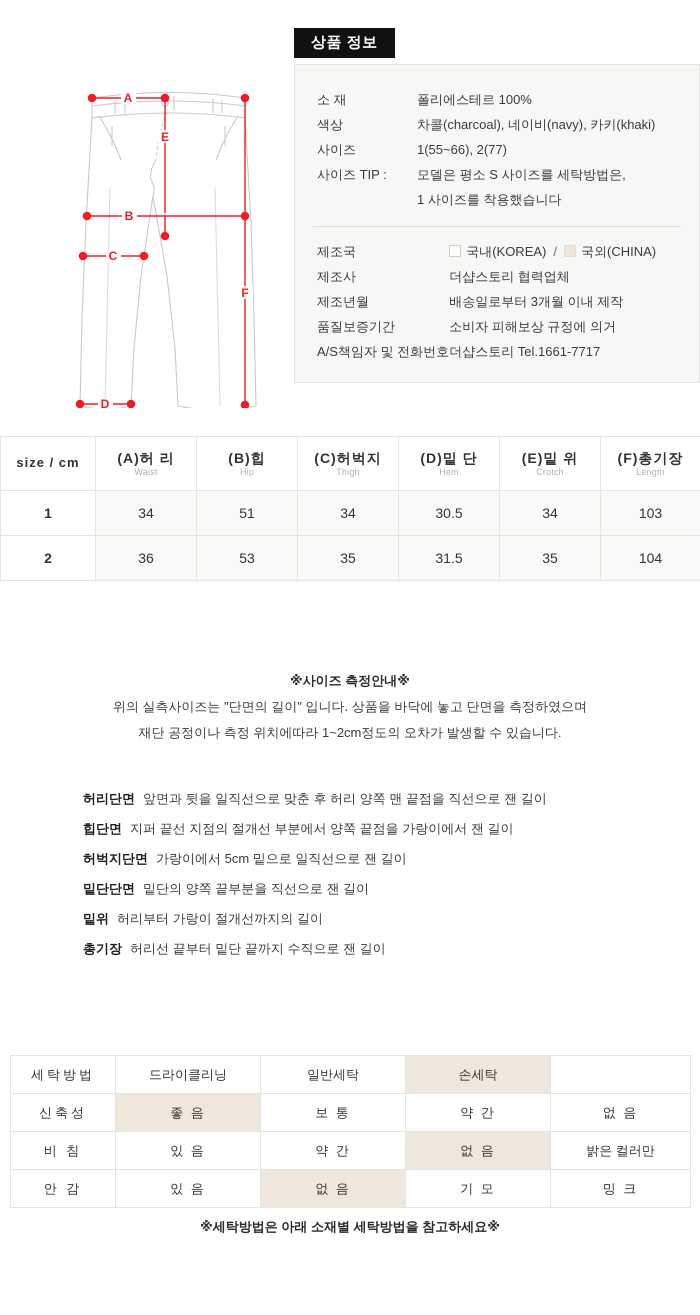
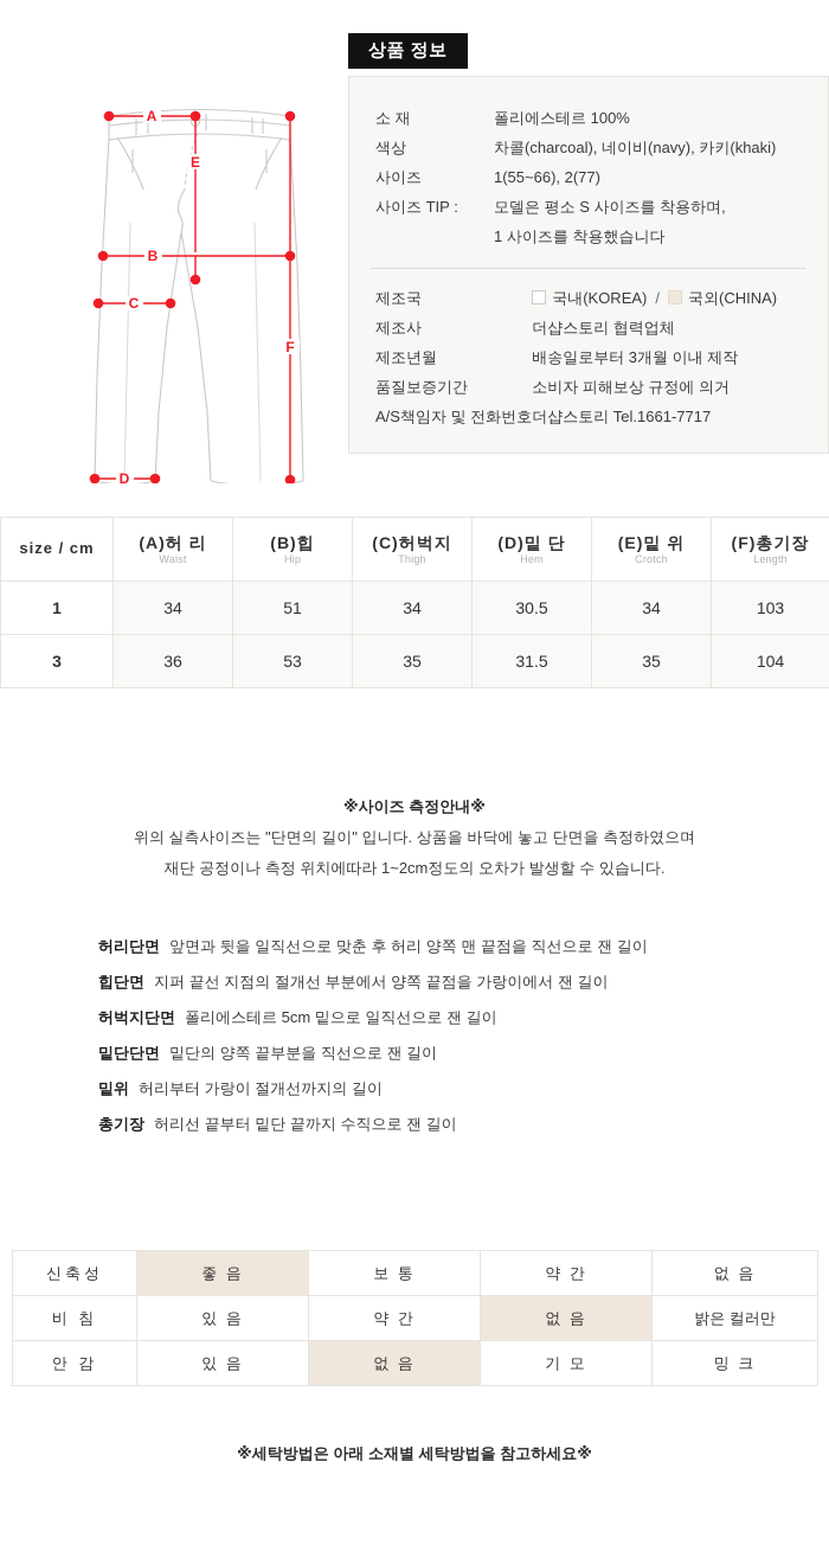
  A
  B
  C
  D
  E
  F
  상품 정보
  소 재	폴리에스테르 100%
  색상	차콜(charcoal), 네이비(navy), 카키(khaki)
  사이즈	1(55~66), 2(77)
- 사이즈 TIP :	모델은 평소 S 사이즈를 세탁방법은, 1 사이즈를 착용했습니다
+ 사이즈 TIP :	모델은 평소 S 사이즈를 착용하며, 1 사이즈를 착용했습니다
  제조국	국내(KOREA) / 국외(CHINA)
  제조사	더샵스토리 협력업체
  제조년월	배송일로부터 3개월 이내 제작
  품질보증기간	소비자 피해보상 규정에 의거
  A/S책임자 및 전화번호	더샵스토리 Tel.1661-7717
  size / cm	(A)허 리 Waist	(B)힙 Hip	(C)허벅지 Thigh	(D)밑 단 Hem	(E)밑 위 Crotch	(F)총기장 Length
  1	34	51	34	30.5	34	103
- 2	36	53	35	31.5	35	104
+ 3	36	53	35	31.5	35	104
  ※사이즈 측정안내※
  위의 실측사이즈는 "단면의 길이" 입니다. 상품을 바닥에 놓고 단면을 측정하였으며
  재단 공정이나 측정 위치에따라 1~2cm정도의 오차가 발생할 수 있습니다.
  허리단면 앞면과 뒷을 일직선으로 맞춘 후 허리 양쪽 맨 끝점을 직선으로 잰 길이
  힙단면 지퍼 끝선 지점의 절개선 부분에서 양쪽 끝점을 가랑이에서 잰 길이
- 허벅지단면 가랑이에서 5cm 밑으로 일직선으로 잰 길이
+ 허벅지단면 폴리에스테르 5cm 밑으로 일직선으로 잰 길이
  밑단단면 밑단의 양쪽 끝부분을 직선으로 잰 길이
  밑위 허리부터 가랑이 절개선까지의 길이
  총기장 허리선 끝부터 밑단 끝까지 수직으로 잰 길이
- 세탁방법	드라이클리닝	일반세탁	손세탁
  신축성	좋 음	보 통	약 간	없 음
  비 침	있 음	약 간	없 음	밝은 컬러만
  안 감	있 음	없 음	기 모	밍 크
  ※세탁방법은 아래 소재별 세탁방법을 참고하세요※
